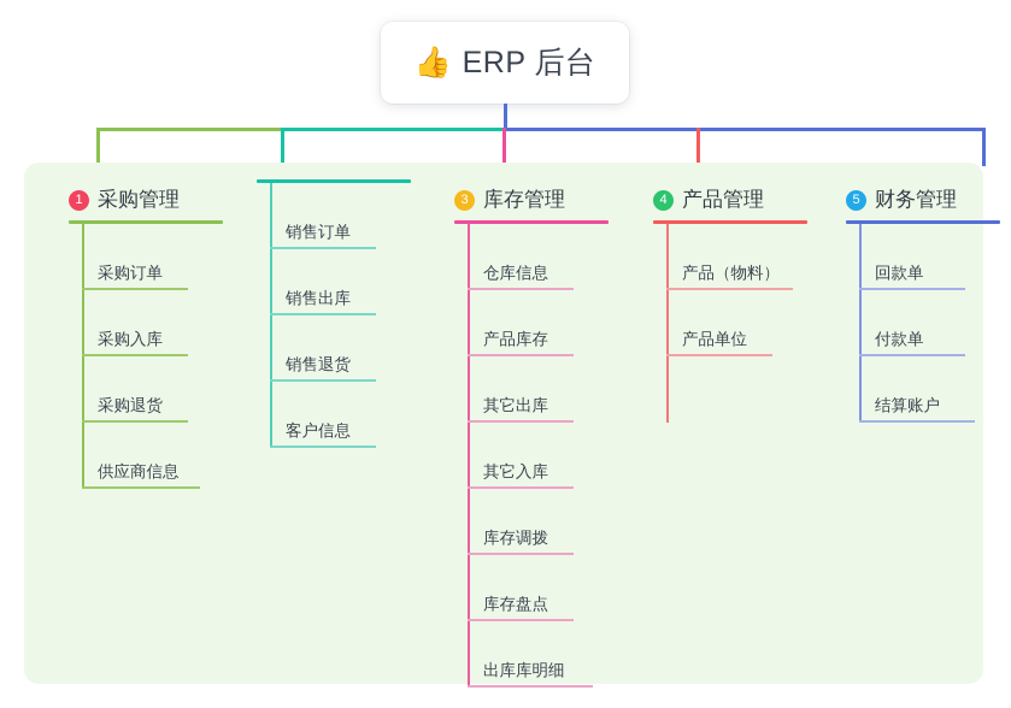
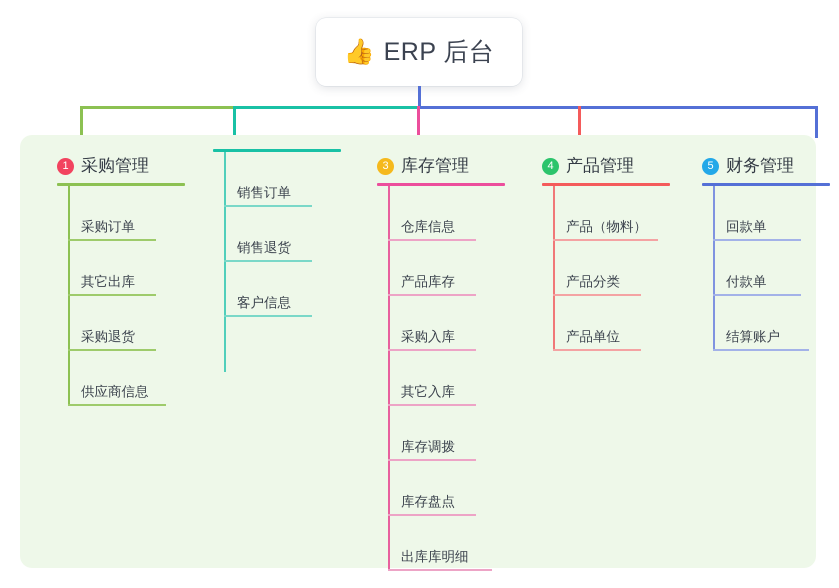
  👍
  ERP 后台
  1
  采购管理
  采购订单
- 采购入库
+ 其它出库
  采购退货
  供应商信息
  销售订单
- 销售出库
  销售退货
  客户信息
  3
  库存管理
  仓库信息
  产品库存
- 其它出库
+ 采购入库
  其它入库
  库存调拨
  库存盘点
  出库库明细
  4
  产品管理
  产品（物料）
+ 产品分类
  产品单位
  5
  财务管理
  回款单
  付款单
  结算账户
